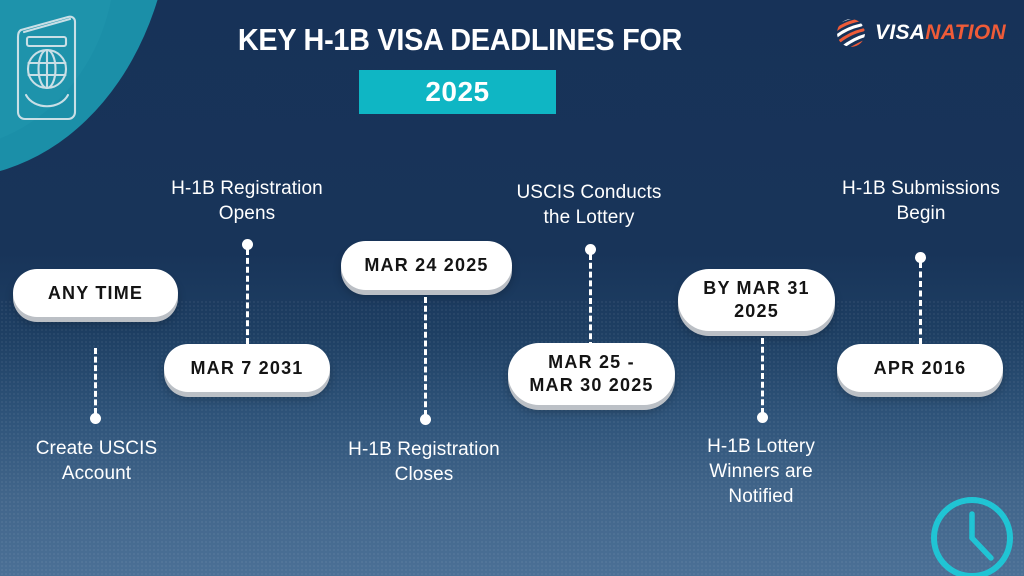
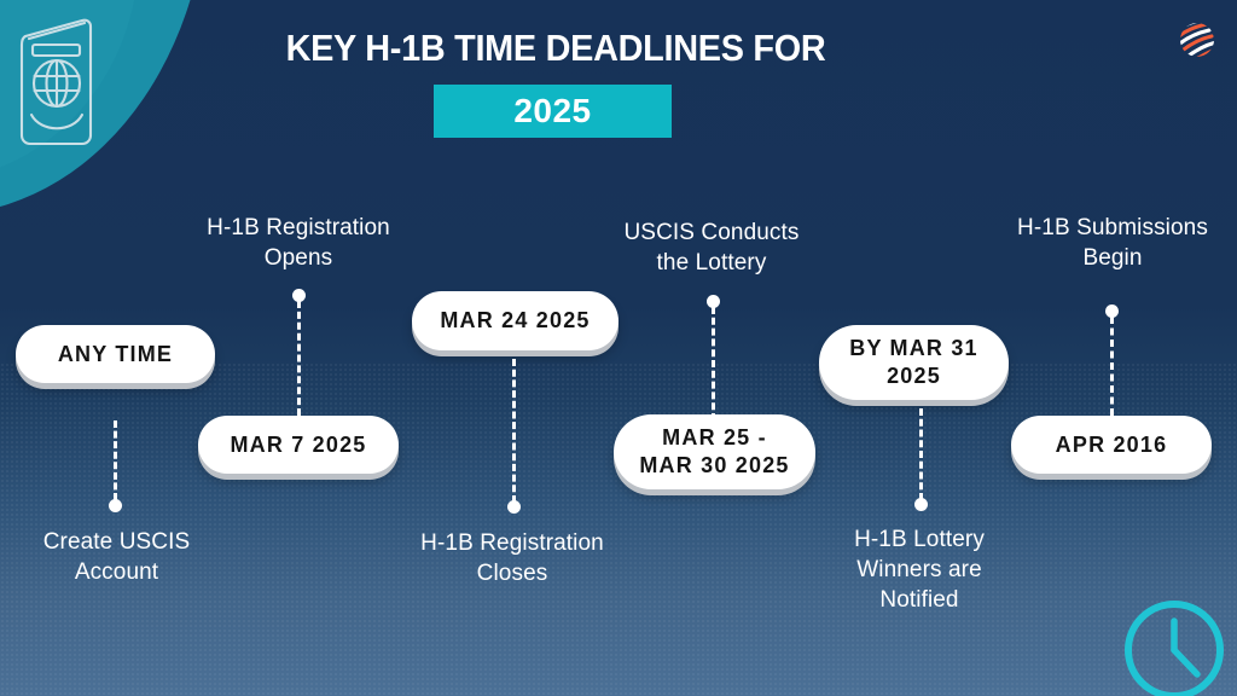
- KEY H-1B VISA DEADLINES FOR
+ KEY H-1B TIME DEADLINES FOR
  2025
- VISANATION
  ANY TIME
  Create USCIS
  Account
  H-1B Registration
  Opens
- MAR 7 2031
+ MAR 7 2025
  MAR 24 2025
  H-1B Registration
  Closes
  USCIS Conducts
  the Lottery
  MAR 25 -
  MAR 30 2025
  BY MAR 31
  2025
  H-1B Lottery
  Winners are
  Notified
  H-1B Submissions
  Begin
  APR 2016
